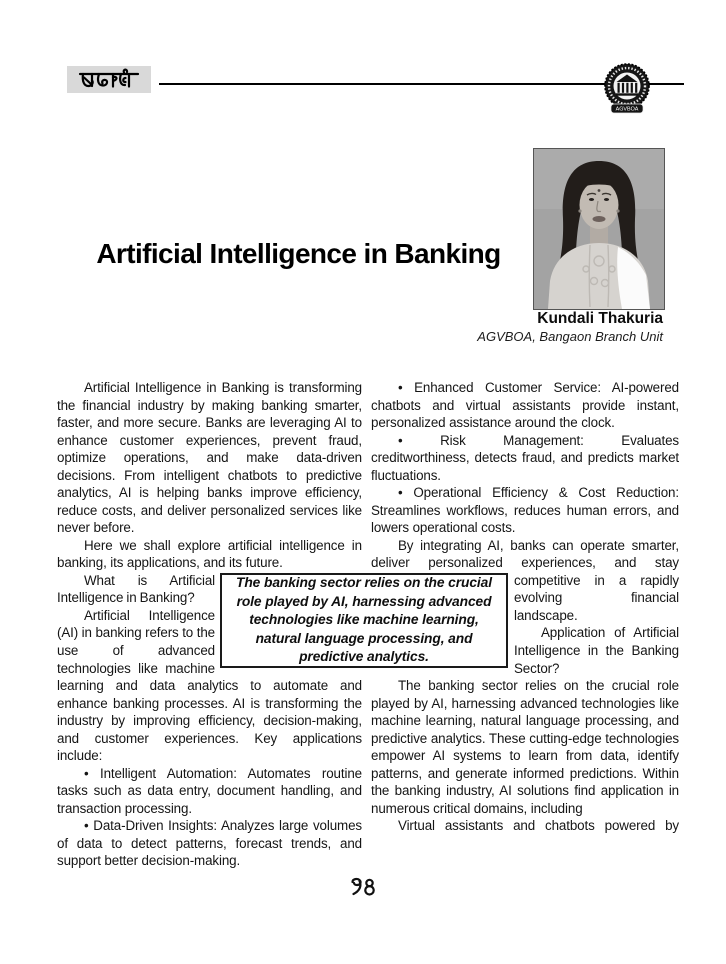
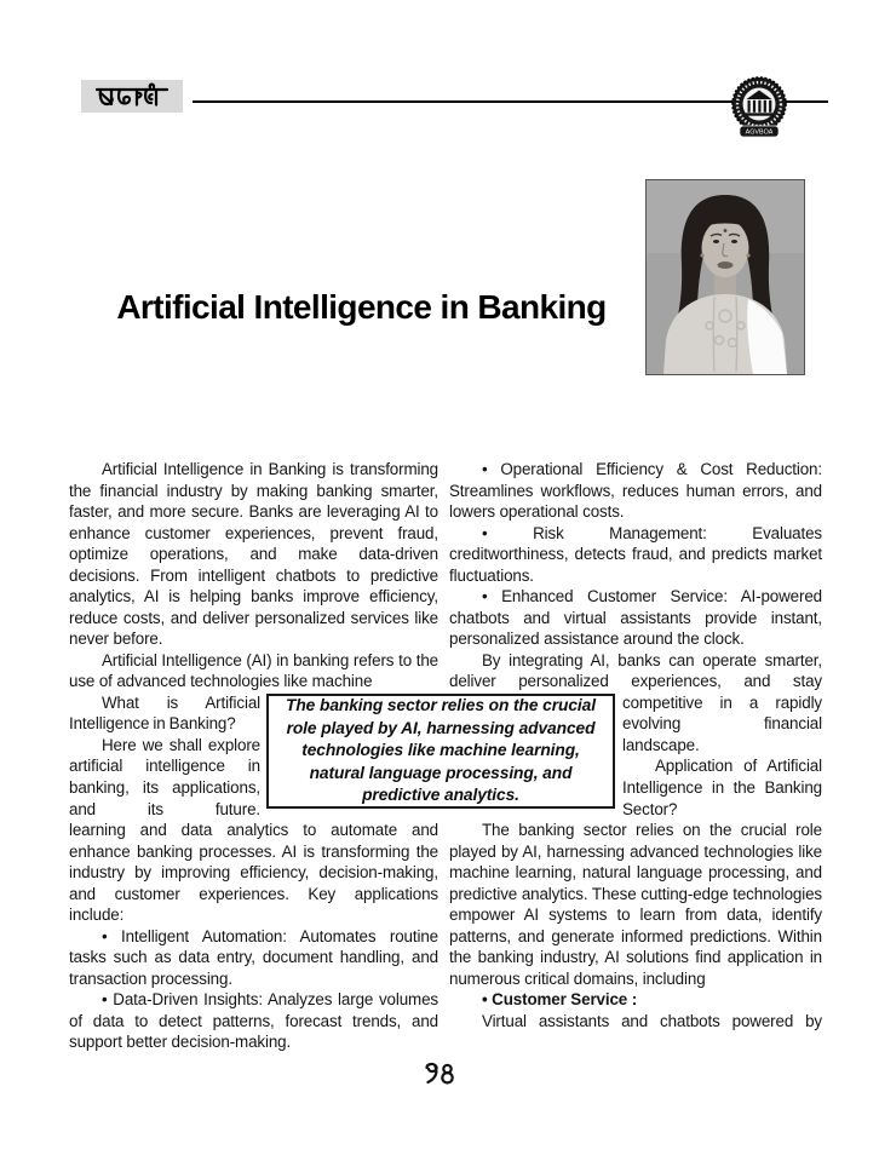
  Artificial Intelligence in Banking
- Kundali Thakuria
- AGVBOA, Bangaon Branch Unit
  The banking sector relies on the crucial role played by AI, harnessing advanced technologies like machine learning, natural language processing, and predictive analytics.
  Artificial Intelligence in Banking is transforming the financial industry by making banking smarter, faster, and more secure. Banks are leveraging AI to enhance customer experiences, prevent fraud, optimize operations, and make data-driven decisions. From intelligent chatbots to predictive analytics, AI is helping banks improve efficiency, reduce costs, and deliver personalized services like never before.
- Here we shall explore artificial intelligence in banking, its applications, and its future.
+ Artificial Intelligence (AI) in banking refers to the use of advanced technologies like machine
  What is Artificial Intelligence in Banking?
- Artificial Intelligence (AI) in banking refers to the use of advanced technologies like machine
+ Here we shall explore artificial intelligence in banking, its applications, and its future.
  learning and data analytics to automate and enhance banking processes. AI is transforming the industry by improving efficiency, decision-making, and customer experiences. Key applications include:
  • Intelligent Automation: Automates routine tasks such as data entry, document handling, and transaction processing.
  • Data-Driven Insights: Analyzes large volumes of data to detect patterns, forecast trends, and support better decision-making.
- • Enhanced Customer Service: AI-powered chatbots and virtual assistants provide instant, personalized assistance around the clock.
+ • Operational Efficiency & Cost Reduction: Streamlines workflows, reduces human errors, and lowers operational costs.
  • Risk Management: Evaluates creditworthiness, detects fraud, and predicts market fluctuations.
- • Operational Efficiency & Cost Reduction: Streamlines workflows, reduces human errors, and lowers operational costs.
+ • Enhanced Customer Service: AI-powered chatbots and virtual assistants provide instant, personalized assistance around the clock.
  By integrating AI, banks can operate smarter, deliver personalized experiences, and stay
  competitive in a rapidly evolving financial landscape.
  Application of Artificial Intelligence in the Banking Sector?
  The banking sector relies on the crucial role played by AI, harnessing advanced technologies like machine learning, natural language processing, and predictive analytics. These cutting-edge technologies empower AI systems to learn from data, identify patterns, and generate informed predictions. Within the banking industry, AI solutions find application in numerous critical domains, including
+ • Customer Service :
  Virtual assistants and chatbots powered by
